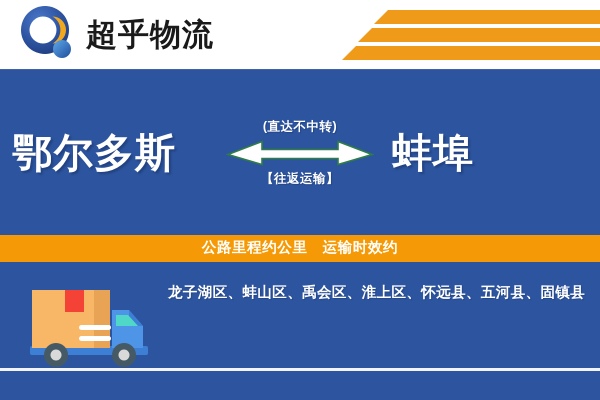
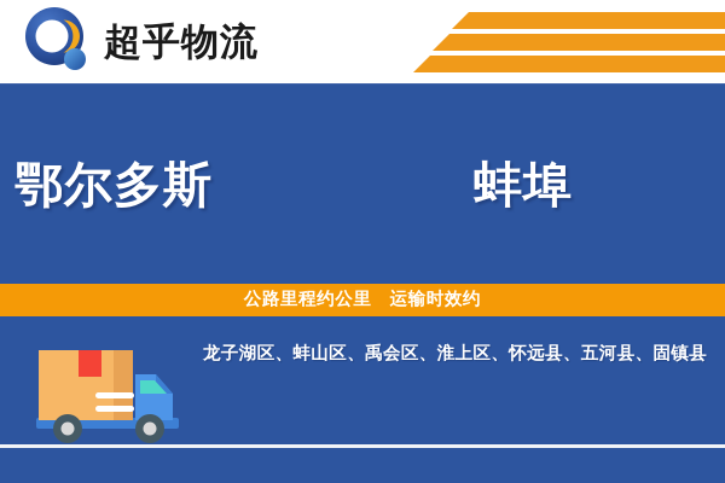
  超乎物流
  鄂尔多斯
- (直达不中转)
- 【往返运输】
  蚌埠
  公路里程约公里 运输时效约
  龙子湖区、蚌山区、禹会区、淮上区、怀远县、五河县、固镇县
